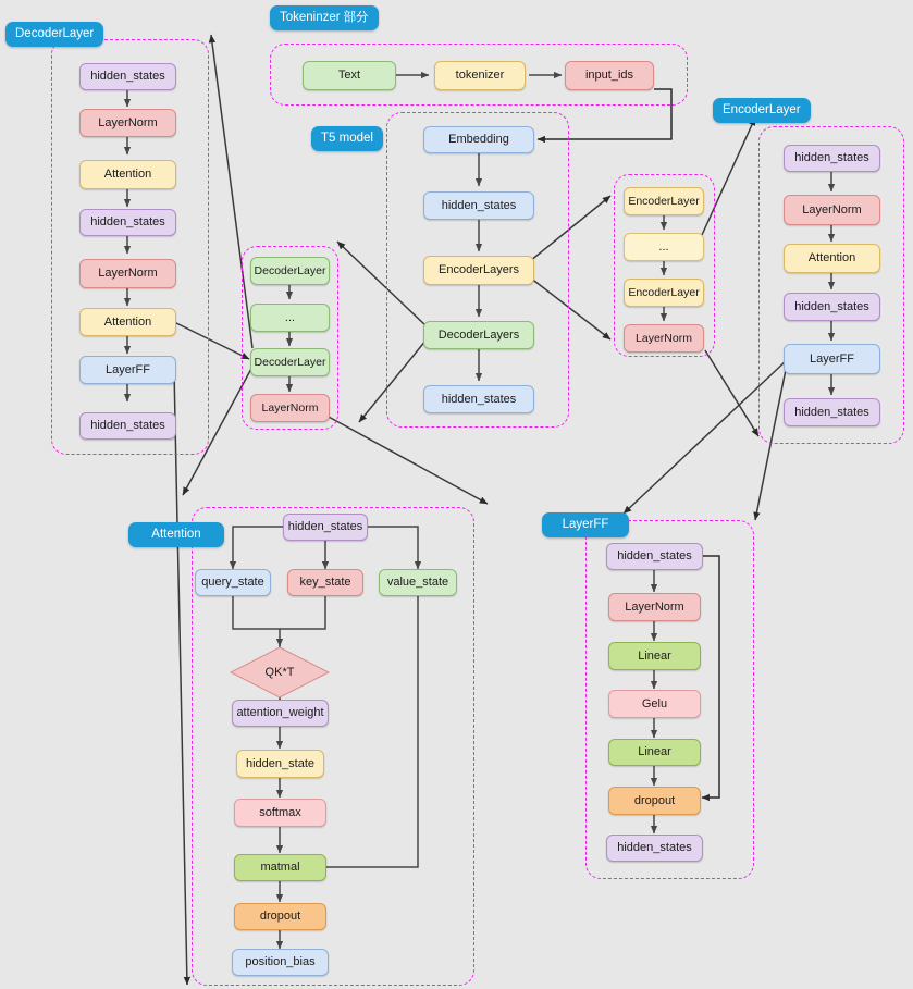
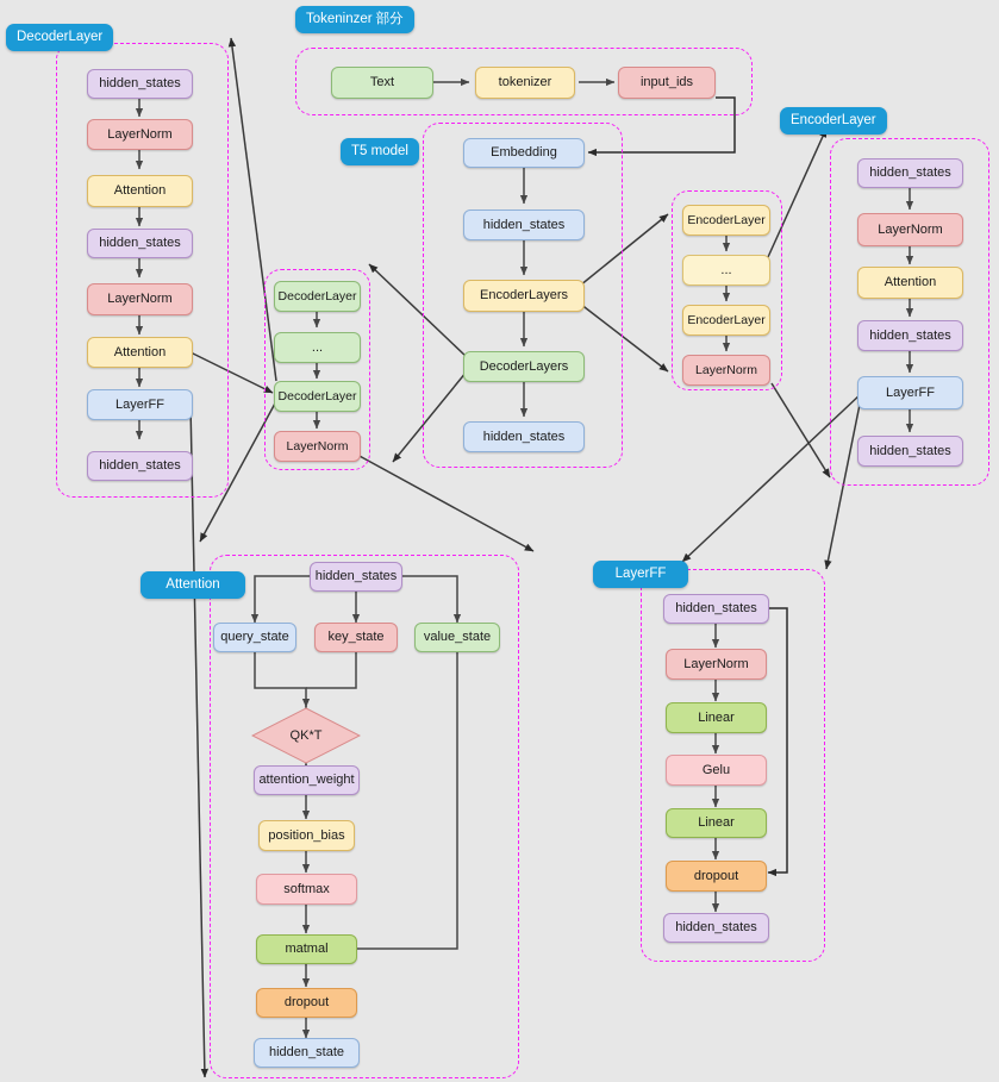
  DecoderLayer
  Tokeninzer 部分
  T5 model
  EncoderLayer
  Attention
  LayerFF
  hidden_states
  LayerNorm
  Attention
  hidden_states
  LayerNorm
  Attention
  LayerFF
  hidden_states
  Text
  tokenizer
  input_ids
  Embedding
  hidden_states
  EncoderLayers
  DecoderLayers
  hidden_states
  DecoderLayer
  ...
  DecoderLayer
  LayerNorm
  EncoderLayer
  ...
  EncoderLayer
  LayerNorm
  hidden_states
  LayerNorm
  Attention
  hidden_states
  LayerFF
  hidden_states
  hidden_states
  query_state
  key_state
  value_state
  QK*T
  attention_weight
- hidden_state
+ position_bias
  softmax
  matmal
  dropout
- position_bias
+ hidden_state
  hidden_states
  LayerNorm
  Linear
  Gelu
  Linear
  dropout
  hidden_states
